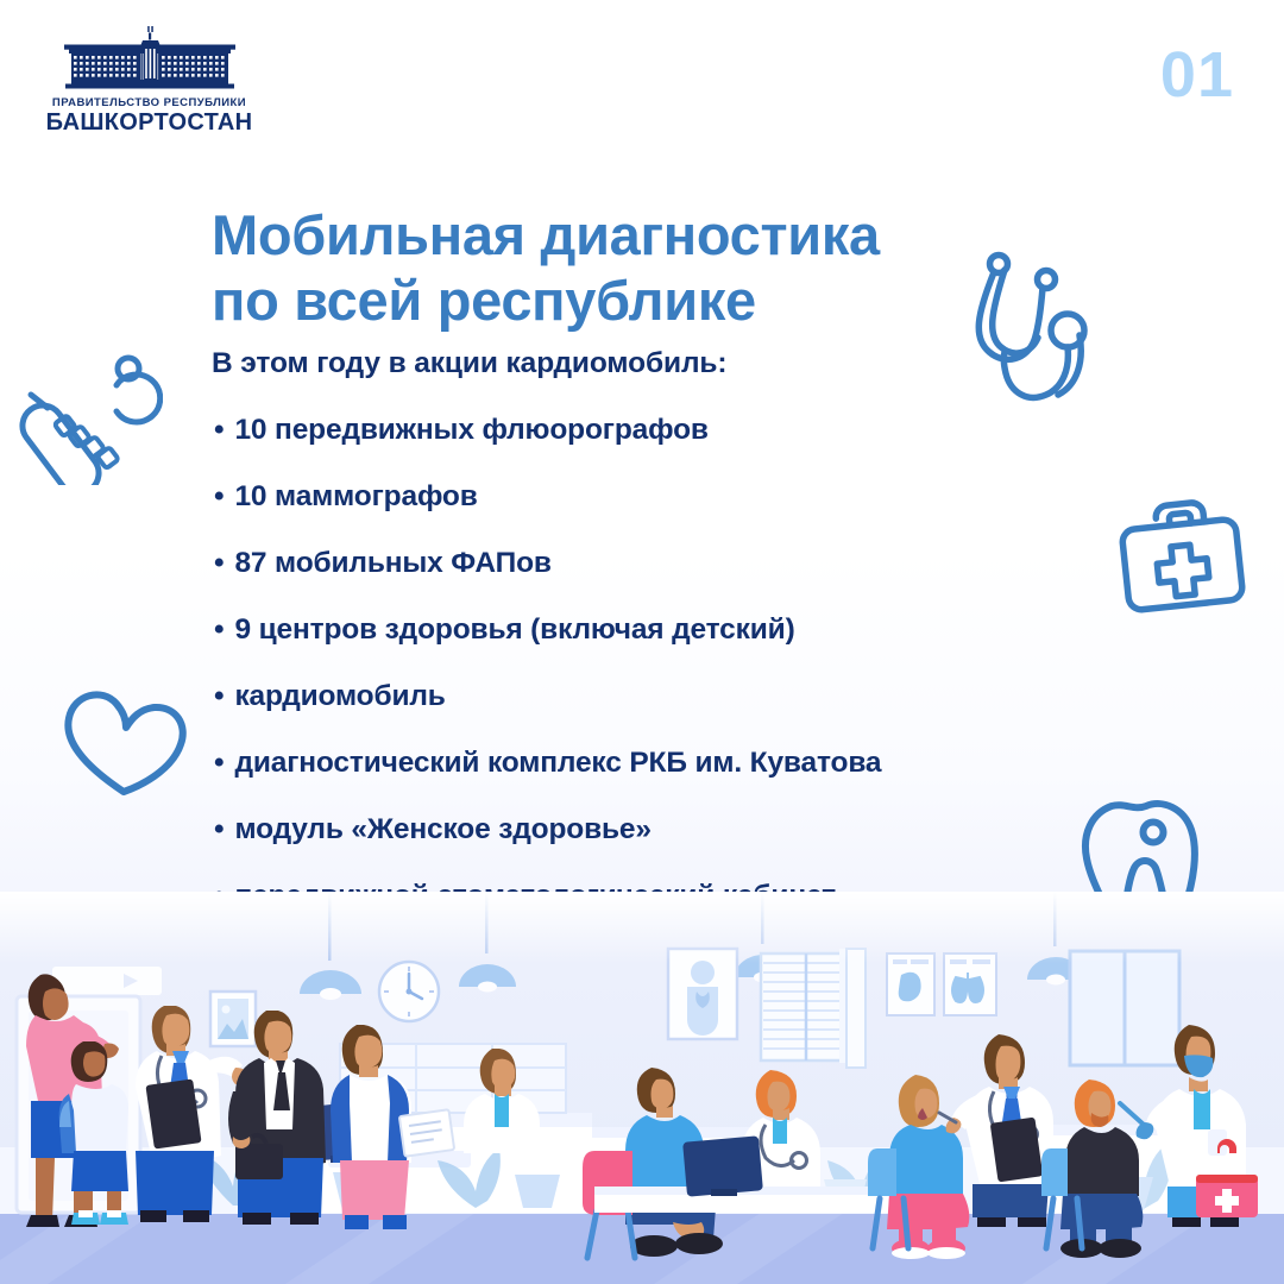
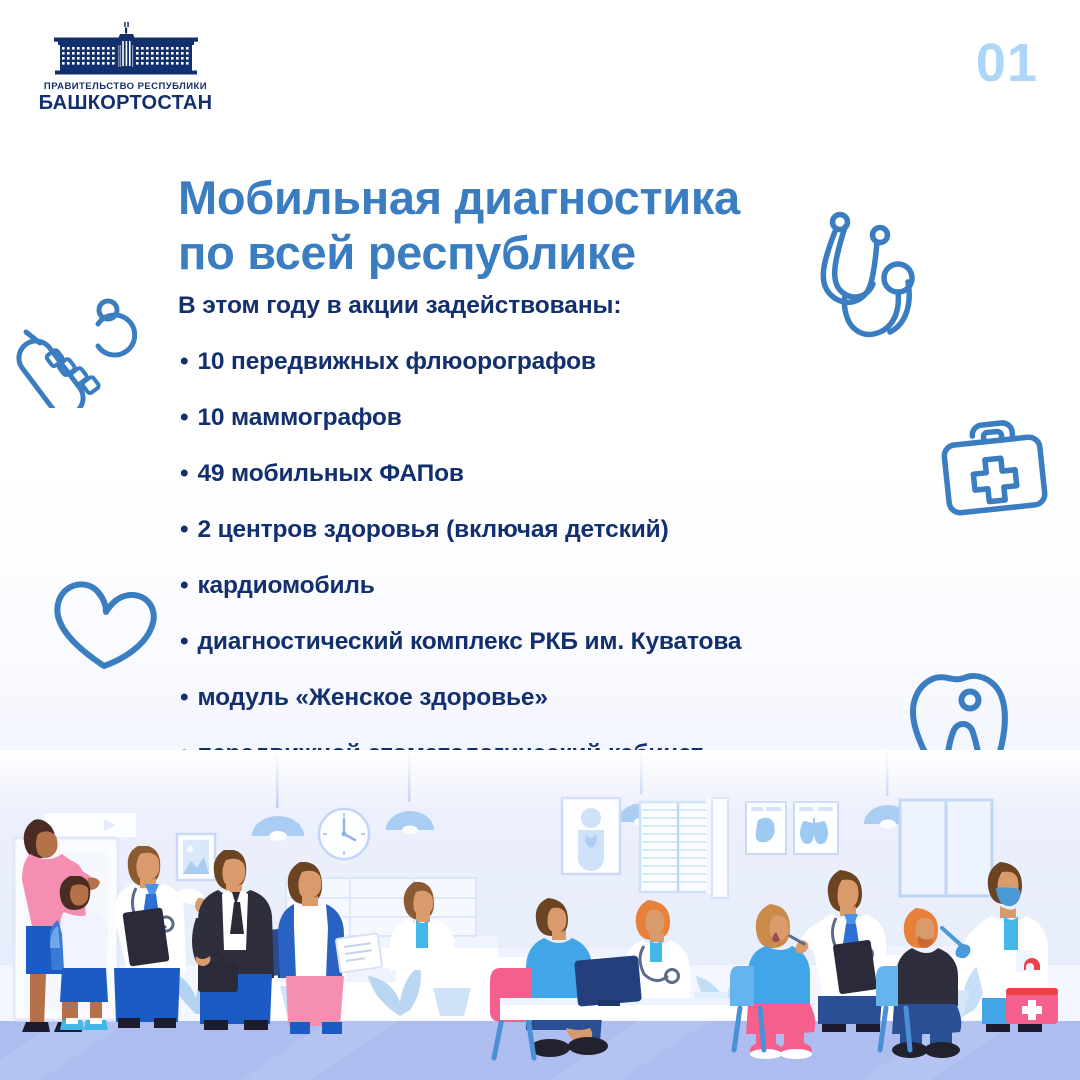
  ПРАВИТЕЛЬСТВО РЕСПУБЛИКИ
  БАШКОРТОСТАН
  01
  Мобильная диагностика
  по всей республике
- В этом году в акции кардиомобиль:
+ В этом году в акции задействованы:
  • 10 передвижных флюорографов
  • 10 маммографов
- • 87 мобильных ФАПов
+ • 49 мобильных ФАПов
- • 9 центров здоровья (включая детский)
+ • 2 центров здоровья (включая детский)
  • кардиомобиль
  • диагностический комплекс РКБ им. Куватова
  • модуль «Женское здоровье»
